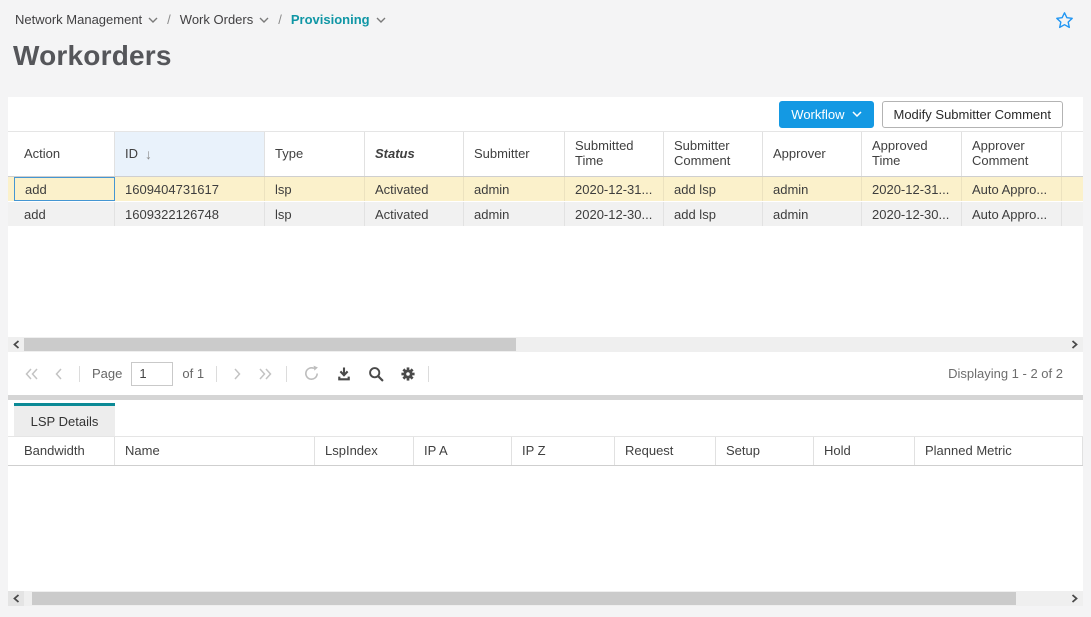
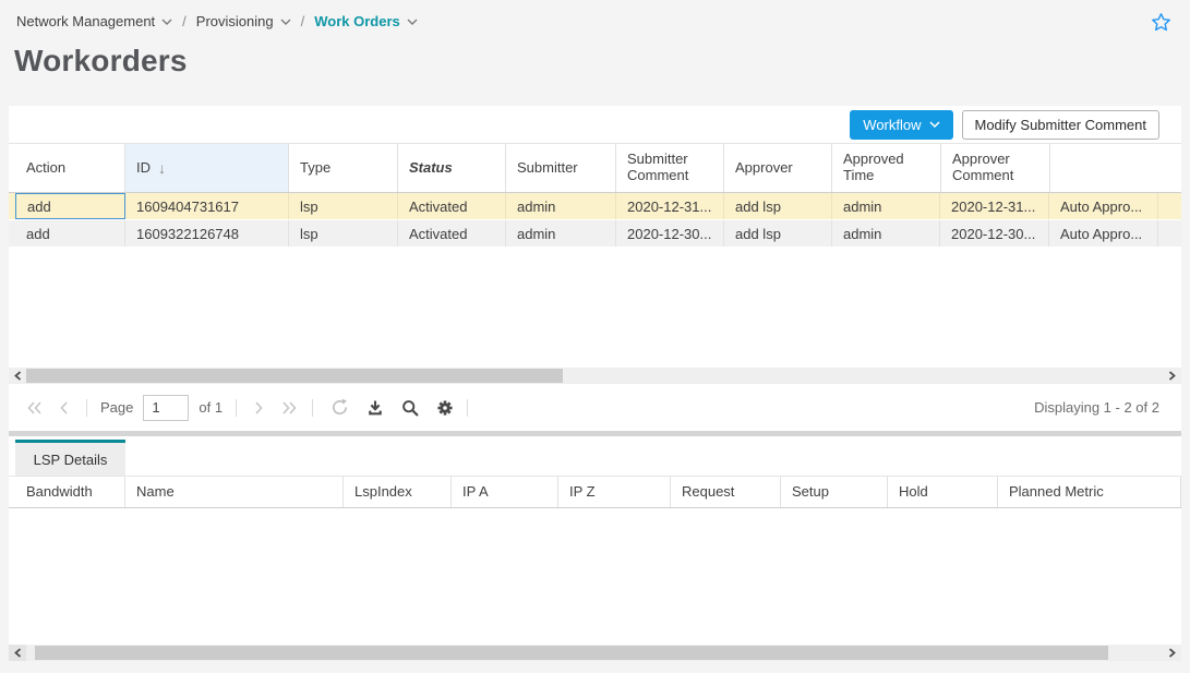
  Network Management
  /
- Work Orders
+ Provisioning
  /
- Provisioning
+ Work Orders
  Workorders
  Workflow
  Modify Submitter Comment
  Action
  ID
  ↓
  Type
  Status
  Submitter
- Submitted Time
  Submitter Comment
  Approver
  Approved Time
  Approver Comment
  add
  1609404731617
  lsp
  Activated
  admin
  2020-12-31...
  add lsp
  admin
  2020-12-31...
  Auto Appro...
  add
  1609322126748
  lsp
  Activated
  admin
  2020-12-30...
  add lsp
  admin
  2020-12-30...
  Auto Appro...
  Page
  1
  of 1
  Displaying 1 - 2 of 2
  LSP Details
  Bandwidth
  Name
  LspIndex
  IP A
  IP Z
  Request
  Setup
  Hold
  Planned Metric
